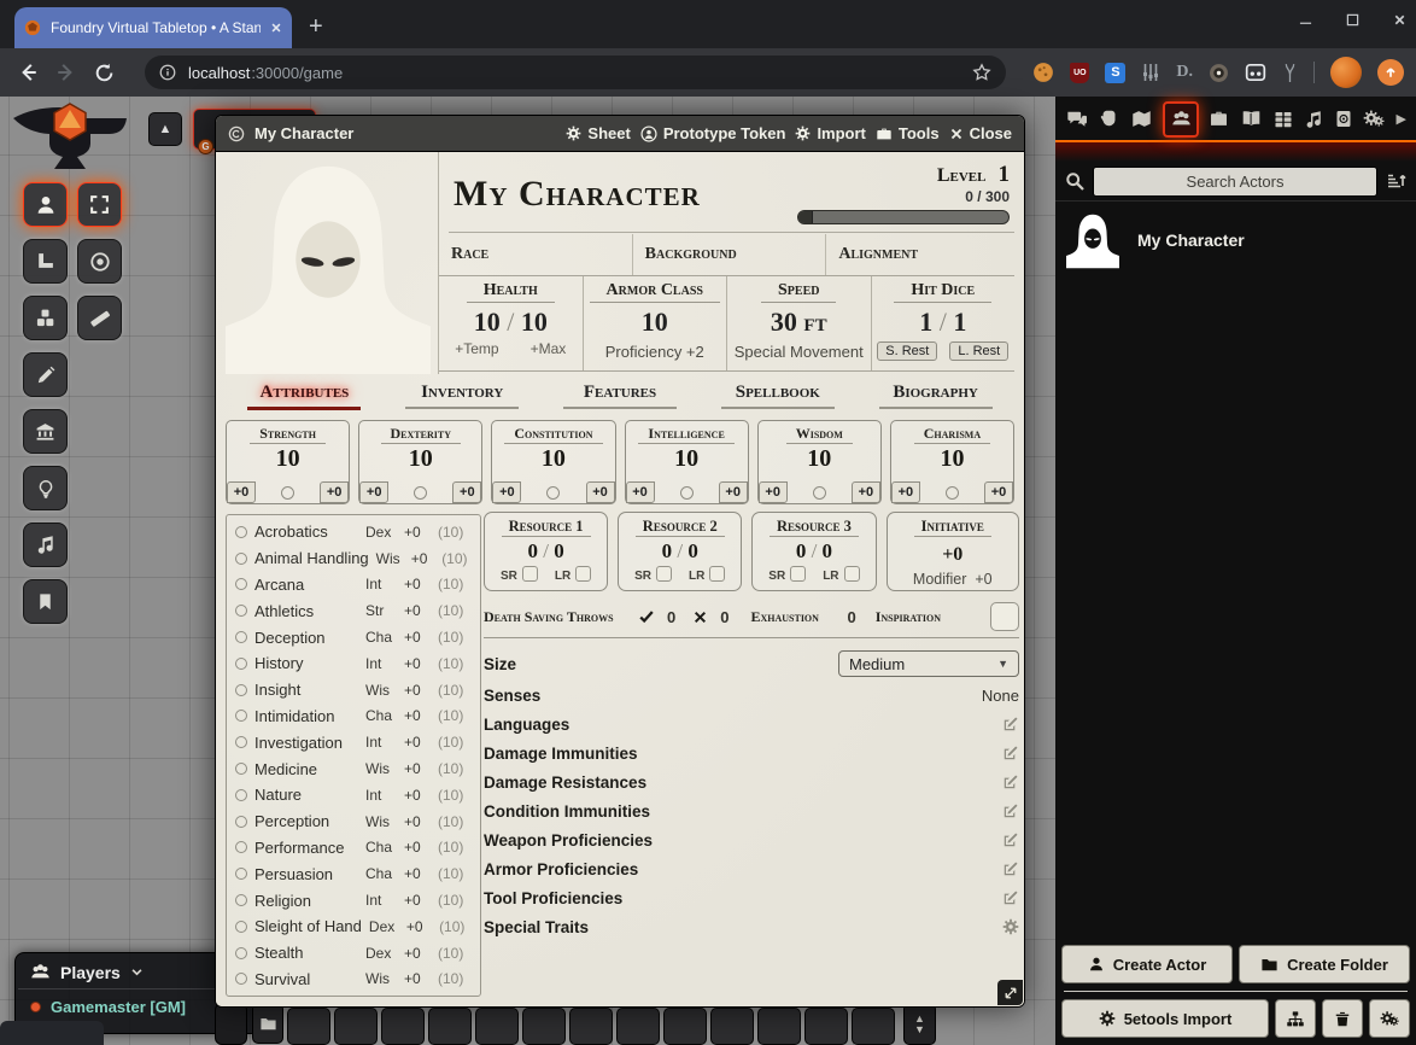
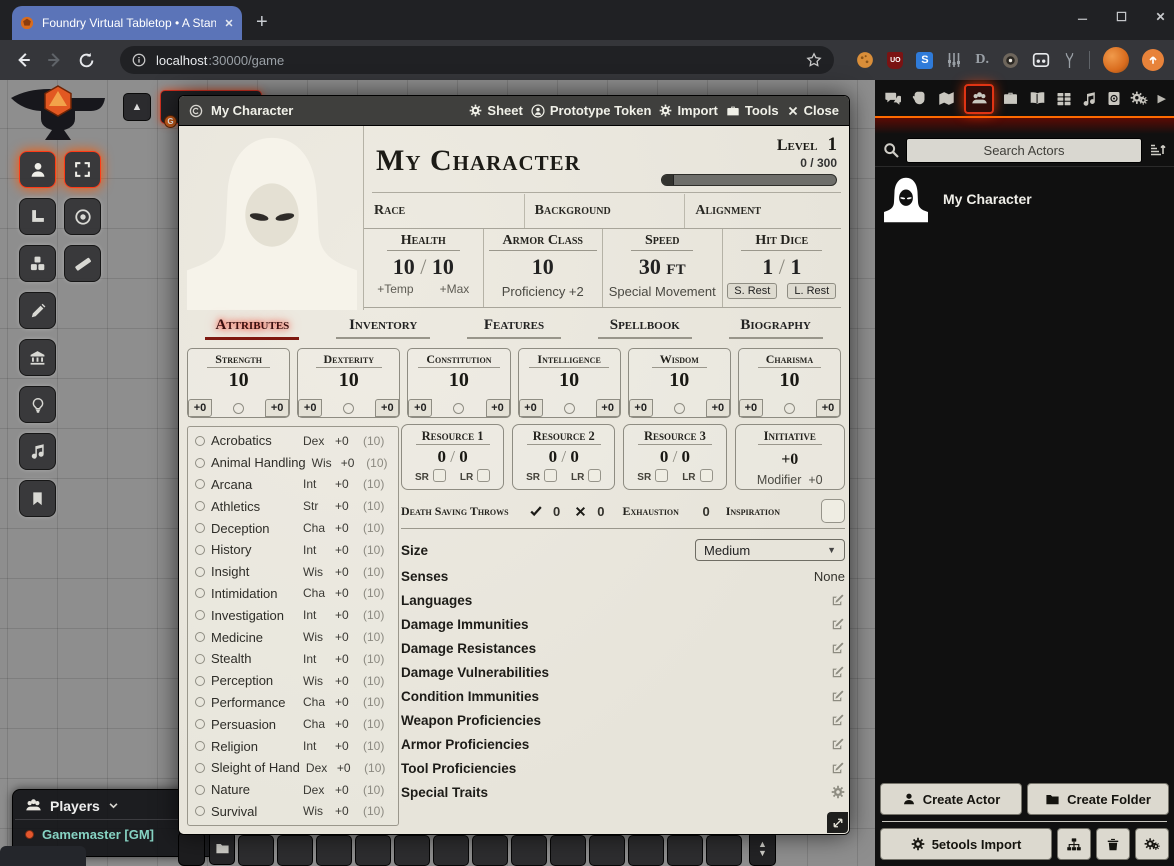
  Foundry Virtual Tabletop • A Stan
  +
  localhost
  :30000/game
  S
  D.
  ▲
  G
  Players
  Gamemaster [GM]
  ▲
  ▼
  My Character
  Sheet
  Prototype Token
  Import
  Tools
  Close
  My Character
  Level 1
  0 / 300
  Race
  Background
  Alignment
  Health
  10 / 10
  +Temp
  +Max
  Armor Class
  10
  Proficiency +2
  Speed
  30 ft
  Special Movement
  Hit Dice
  1 / 1
  S. Rest
  L. Rest
  Attributes
  Inventory
  Features
  Spellbook
  Biography
  Strength
  10
  +0
  +0
  Dexterity
  10
  +0
  +0
  Constitution
  10
  +0
  +0
  Intelligence
  10
  +0
  +0
  Wisdom
  10
  +0
  +0
  Charisma
  10
  +0
  +0
  Acrobatics
  Dex
  +0
  (10)
  Animal Handling
  Wis
  +0
  (10)
  Arcana
  Int
  +0
  (10)
  Athletics
  Str
  +0
  (10)
  Deception
  Cha
  +0
  (10)
  History
  Int
  +0
  (10)
  Insight
  Wis
  +0
  (10)
  Intimidation
  Cha
  +0
  (10)
  Investigation
  Int
  +0
  (10)
  Medicine
  Wis
  +0
  (10)
- Nature
+ Stealth
  Int
  +0
  (10)
  Perception
  Wis
  +0
  (10)
  Performance
  Cha
  +0
  (10)
  Persuasion
  Cha
  +0
  (10)
  Religion
  Int
  +0
  (10)
  Sleight of Hand
  Dex
  +0
  (10)
- Stealth
+ Nature
  Dex
  +0
  (10)
  Survival
  Wis
  +0
  (10)
  Resource 1
  0 / 0
  SR
  LR
  Resource 2
  0 / 0
  SR
  LR
  Resource 3
  0 / 0
  SR
  LR
  Initiative
  +0
  Modifier +0
  Death Saving Throws
  0
  0
  Exhaustion
  0
  Inspiration
  Size
  Medium
  ▼
  Senses
  None
  Languages
  Damage Immunities
  Damage Resistances
+ Damage Vulnerabilities
  Condition Immunities
  Weapon Proficiencies
  Armor Proficiencies
  Tool Proficiencies
  Special Traits
  ▶
  Search Actors
  My Character
  Create Actor
  Create Folder
  5etools Import
